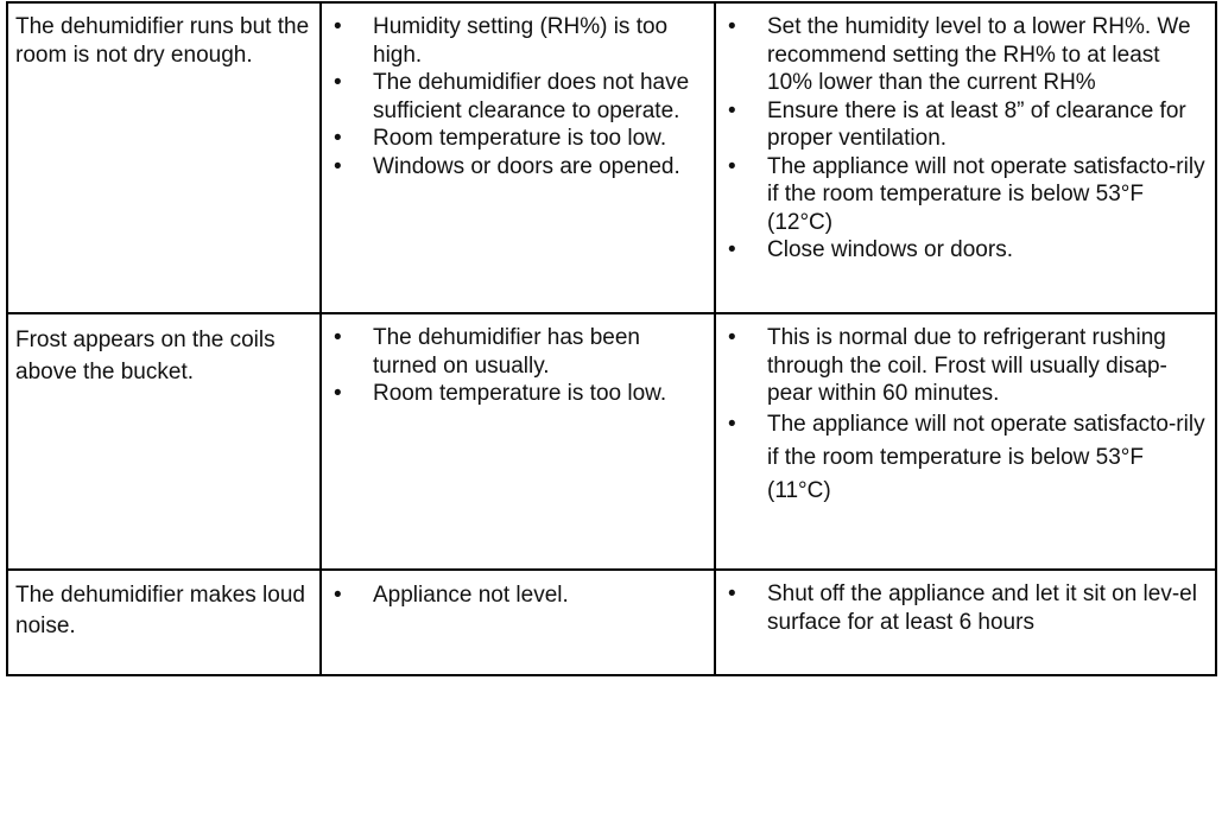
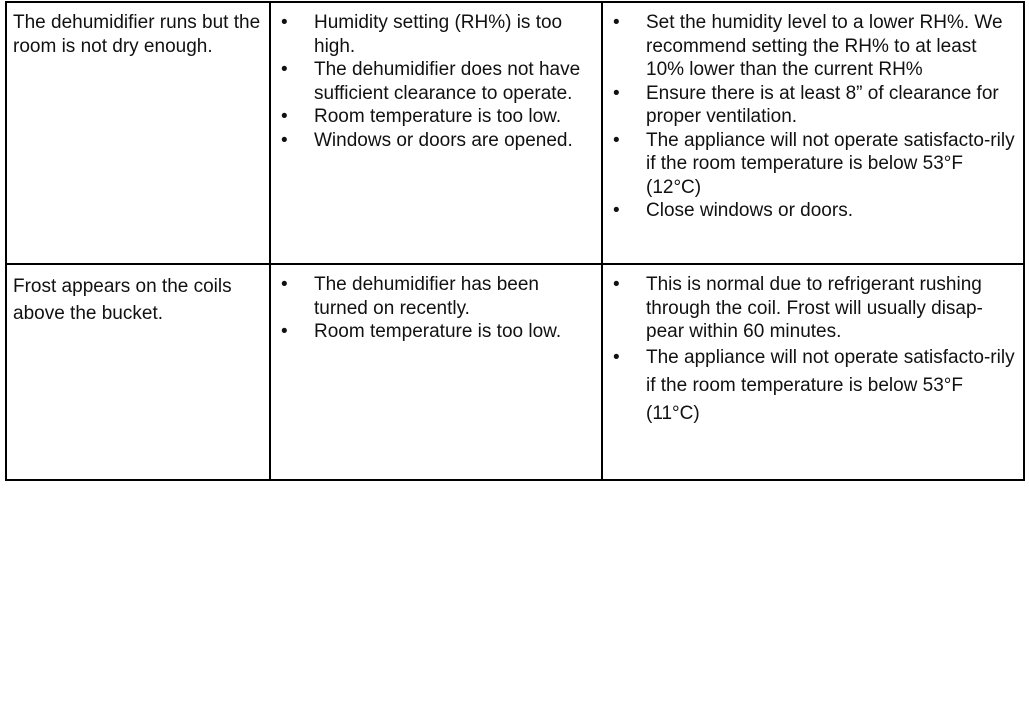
  The dehumidifier runs but the room is not dry enough.	• Humidity setting (RH%) is too high. • The dehumidifier does not have sufficient clearance to operate. • Room temperature is too low. • Windows or doors are opened.	• Set the humidity level to a lower RH%. We recommend setting the RH% to at least 10% lower than the current RH% • Ensure there is at least 8” of clearance for proper ventilation. • The appliance will not operate satisfacto-rily if the room temperature is below 53°F (12°C) • Close windows or doors.
- Frost appears on the coils above the bucket.	• The dehumidifier has been turned on usually. • Room temperature is too low.	• This is normal due to refrigerant rushing through the coil. Frost will usually disap-pear within 60 minutes. • The appliance will not operate satisfacto-rily if the room temperature is below 53°F (11°C)
+ Frost appears on the coils above the bucket.	• The dehumidifier has been turned on recently. • Room temperature is too low.	• This is normal due to refrigerant rushing through the coil. Frost will usually disap-pear within 60 minutes. • The appliance will not operate satisfacto-rily if the room temperature is below 53°F (11°C)
- The dehumidifier makes loud noise.	• Appliance not level.	• Shut off the appliance and let it sit on lev-el surface for at least 6 hours
